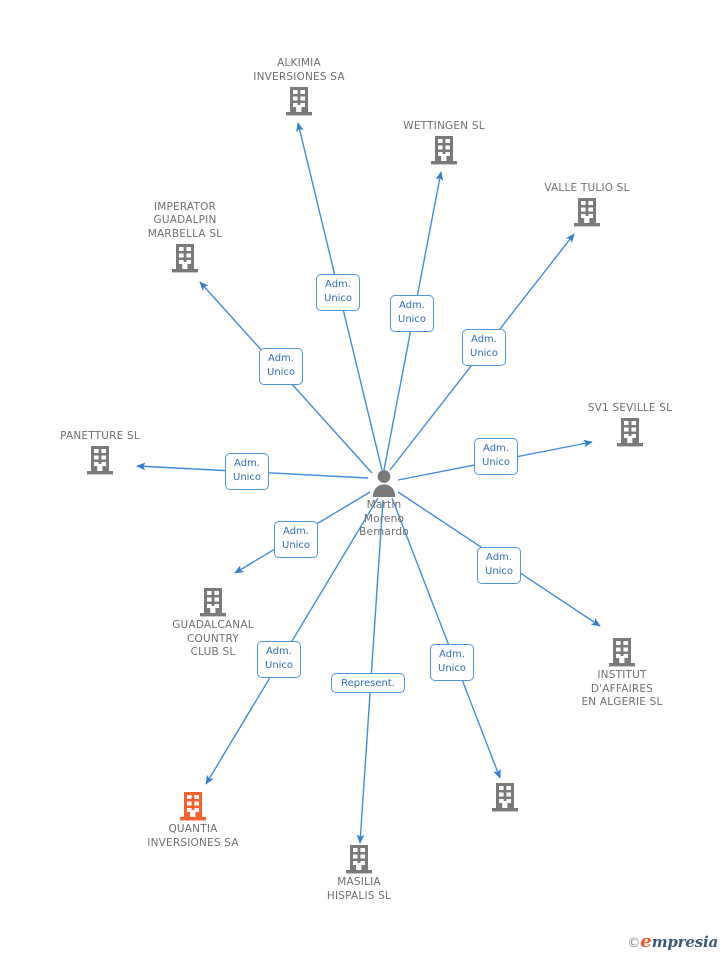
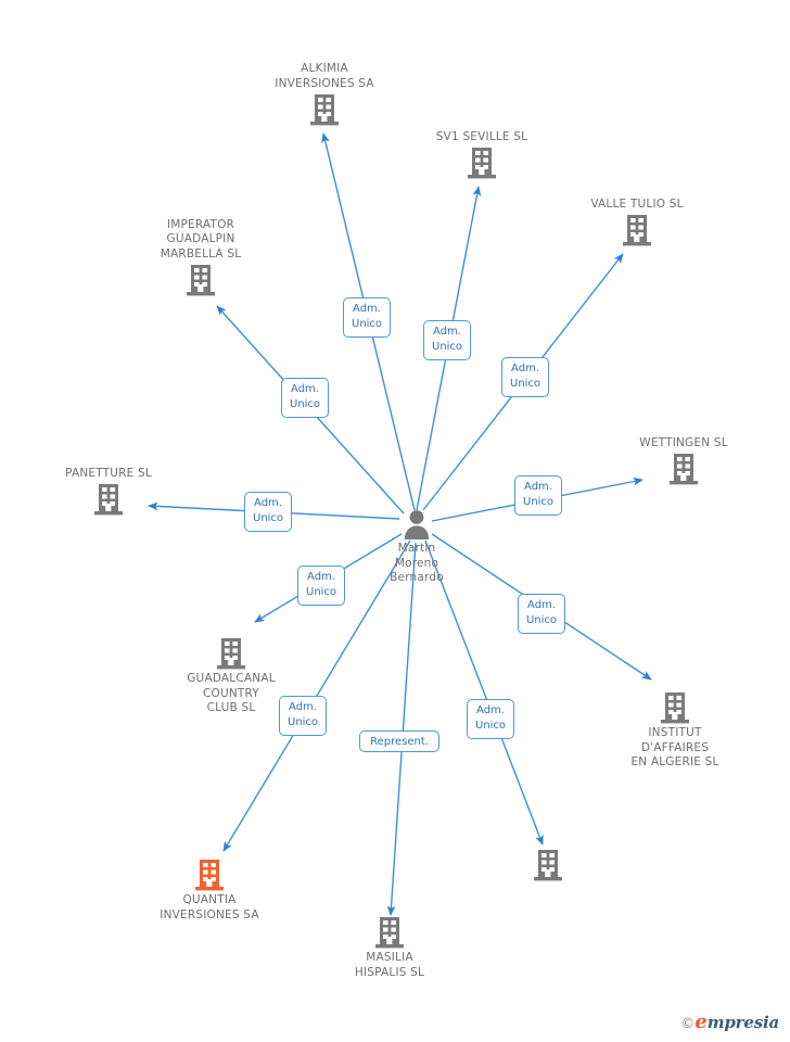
  Martin
  Moreno
  Bernardo
  ALKIMIA
  INVERSIONES SA
- WETTINGEN SL
+ SV1 SEVILLE SL
  VALLE TULIO SL
  IMPERATOR
  GUADALPIN
  MARBELLA SL
- SV1 SEVILLE SL
+ WETTINGEN SL
  PANETTURE SL
  GUADALCANAL
  COUNTRY
  CLUB SL
  INSTITUT
  D'AFFAIRES
  EN ALGERIE SL
  QUANTIA
  INVERSIONES SA
  MASILIA
  HISPALIS SL
  Adm.
  Unico
  Adm.
  Unico
  Adm.
  Unico
  Adm.
  Unico
  Adm.
  Unico
  Adm.
  Unico
  Adm.
  Unico
  Adm.
  Unico
  Adm.
  Unico
  Adm.
  Unico
  Represent.
  ©empresia
